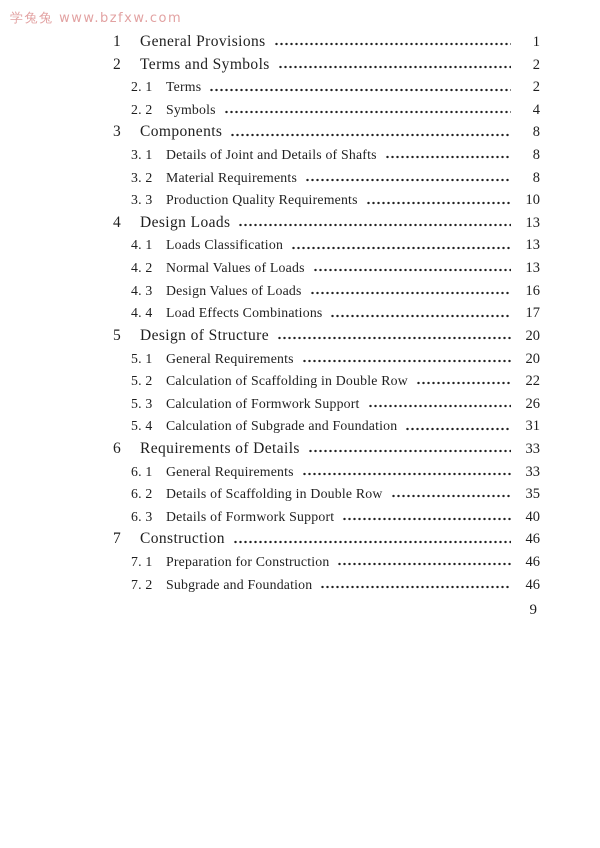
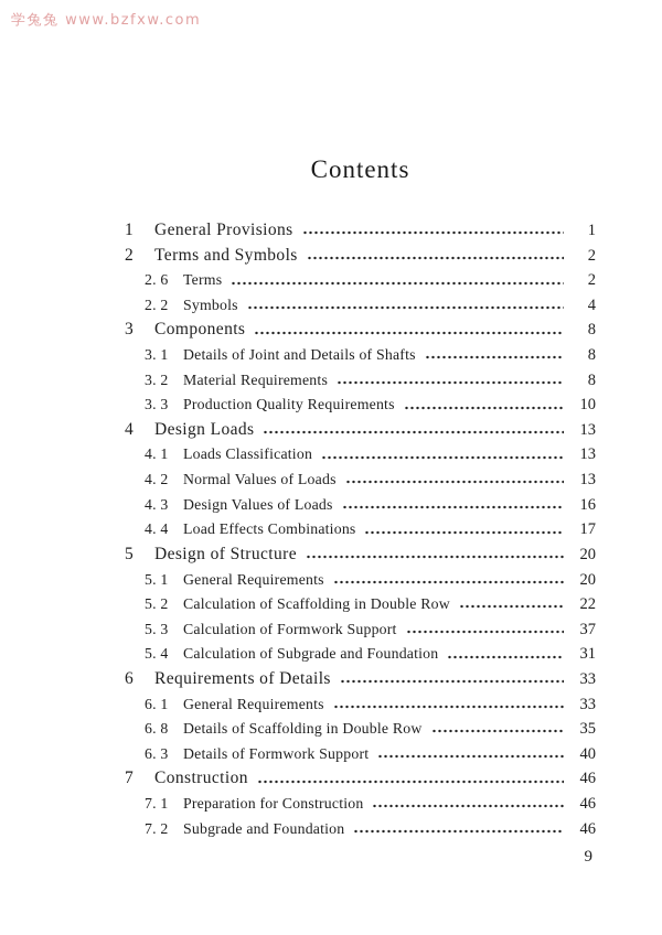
  学兔兔 www.bzfxw.com
+ Contents
  1
  General Provisions
  1
  2
  Terms and Symbols
  2
- 2. 1
+ 2. 6
  Terms
  2
  2. 2
  Symbols
  4
  3
  Components
  8
  3. 1
  Details of Joint and Details of Shafts
  8
  3. 2
  Material Requirements
  8
  3. 3
  Production Quality Requirements
  10
  4
  Design Loads
  13
  4. 1
  Loads Classification
  13
  4. 2
  Normal Values of Loads
  13
  4. 3
  Design Values of Loads
  16
  4. 4
  Load Effects Combinations
  17
  5
  Design of Structure
  20
  5. 1
  General Requirements
  20
  5. 2
  Calculation of Scaffolding in Double Row
  22
  5. 3
  Calculation of Formwork Support
- 26
+ 37
  5. 4
  Calculation of Subgrade and Foundation
  31
  6
  Requirements of Details
  33
  6. 1
  General Requirements
  33
- 6. 2
+ 6. 8
  Details of Scaffolding in Double Row
  35
  6. 3
  Details of Formwork Support
  40
  7
  Construction
  46
  7. 1
  Preparation for Construction
  46
  7. 2
  Subgrade and Foundation
  46
  9
